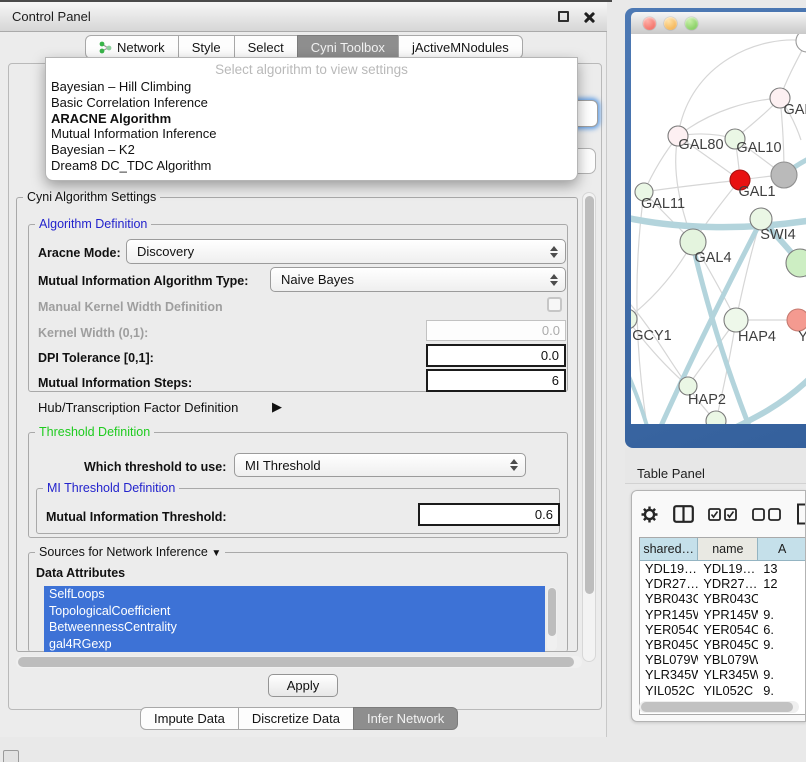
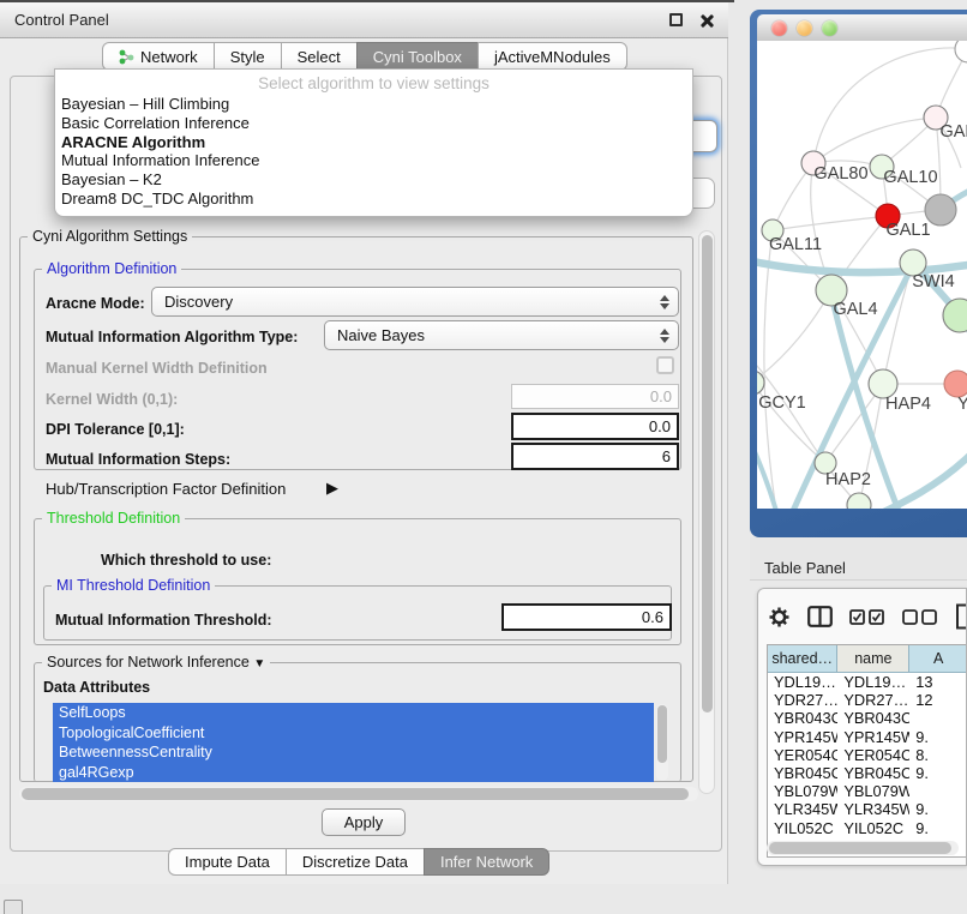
  Control Panel
  Network
  Style
  Select
  Cyni Toolbox
  jActiveMNodules
  Cyni Algorithm Settings
  Algorithm Definition
  Aracne Mode:
  Discovery
  Mutual Information Algorithm Type:
  Naive Bayes
  Manual Kernel Width Definition
  Kernel Width (0,1):
  0.0
  DPI Tolerance [0,1]:
  0.0
  Mutual Information Steps:
  6
  Hub/Transcription Factor Definition
  ▶
  Threshold Definition
  Which threshold to use:
- MI Threshold
  MI Threshold Definition
  Mutual Information Threshold:
  0.6
  Sources for Network Inference ▼
  Data Attributes
  SelfLoops
  TopologicalCoefficient
  BetweennessCentrality
  gal4RGexp
  Apply
  Impute Data
  Discretize Data
  Infer Network
  Select algorithm to view settings
  Bayesian – Hill Climbing
  Basic Correlation Inference
  ARACNE Algorithm
  Mutual Information Inference
  Bayesian – K2
  Dream8 DC_TDC Algorithm
  GAL80
  GAL10
  GAL1
  GAL11
  SWI4
  GAL4
  GCY1
  HAP4
  Y
  HAP2
  Table Panel
  shared…
  name
  A
  YDL19…
  YDL19…
  13
  YDR27…
  YDR27…
  12
  YBR043C
  YBR043C
  YPR145
  YPR145W
  9.
  YER054C
  YER054C
- 6.
+ 8.
  YBR045C
  YBR045C
  9.
  YBL079W
  YBL079W
  YLR345W
  YLR345W
  9.
  YIL052C
  YIL052C
  9.
